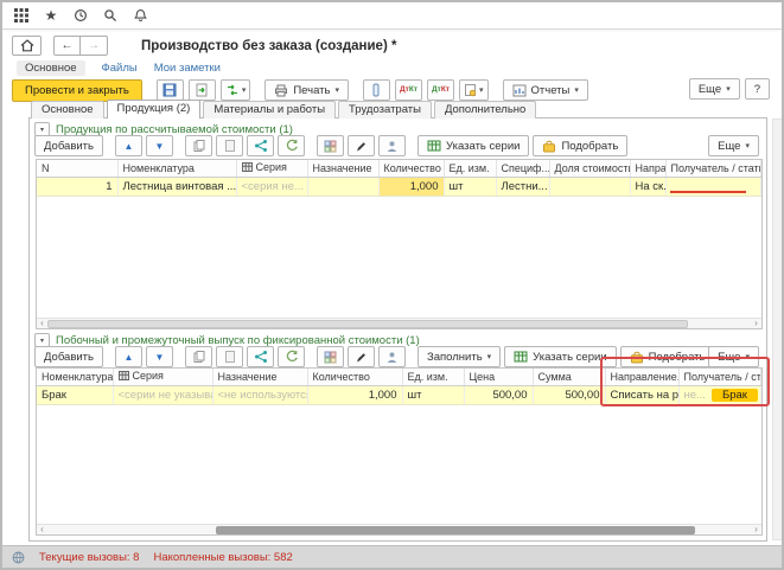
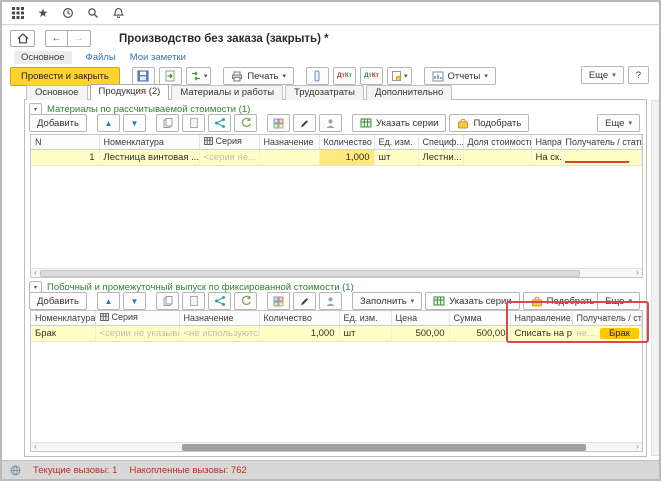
  ★
  ←
  →
- Производство без заказа (создание) *
+ Производство без заказа (закрыть) *
  Основное
  Файлы
  Мои заметки
  Провести и закрыть
  Печать
  Отчеты
  Еще
  ?
  Основное
  Продукция (2)
  Материалы и работы
  Трудозатраты
  Дополнительно
- Продукция по рассчитываемой стоимости (1)
+ Материалы по рассчитываемой стоимости (1)
  Добавить
  ▲
  ▼
  Указать серии
  Подобрать
  Еще
  N	Номенклатура	Серия	Назначение	Количество	Ед. изм.	Специф..	Доля стоимост	Напра	Получатель / стат
  1	Лестница винтовая ...	<серия не...		1,000	шт	Лестни...		На ск
  ‹
  ›
  Побочный и промежуточный выпуск по фиксированной стоимости (1)
  Добавить
  ▲
  ▼
  Заполнить
  Указать серии
  Подобрать
  Еще
  Номенклатура	Серия	Назначение	Количество	Ед. изм.	Цена	Сумма	Направление	Получатель / ст
  Брак	<серии не указыв	<не используютс	1,000	шт	500,00	500,00	Списать на р	не... Брак
  ‹
  ›
- Текущие вызовы: 8
+ Текущие вызовы: 1
- Накопленные вызовы: 582
+ Накопленные вызовы: 762
